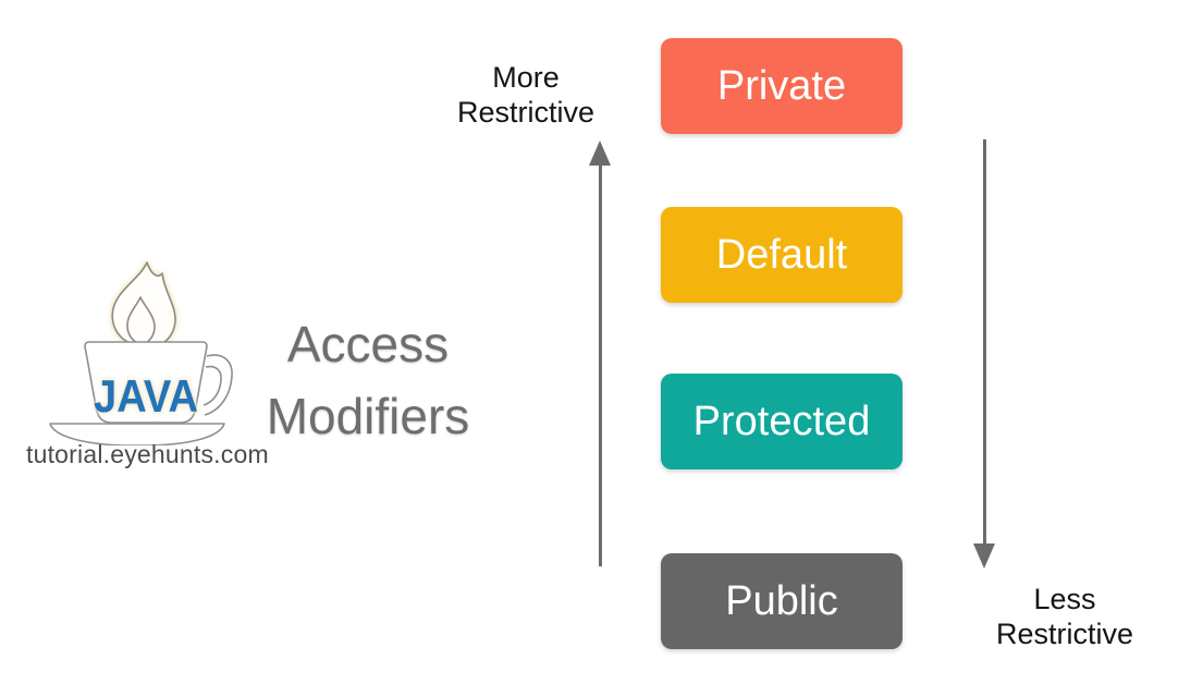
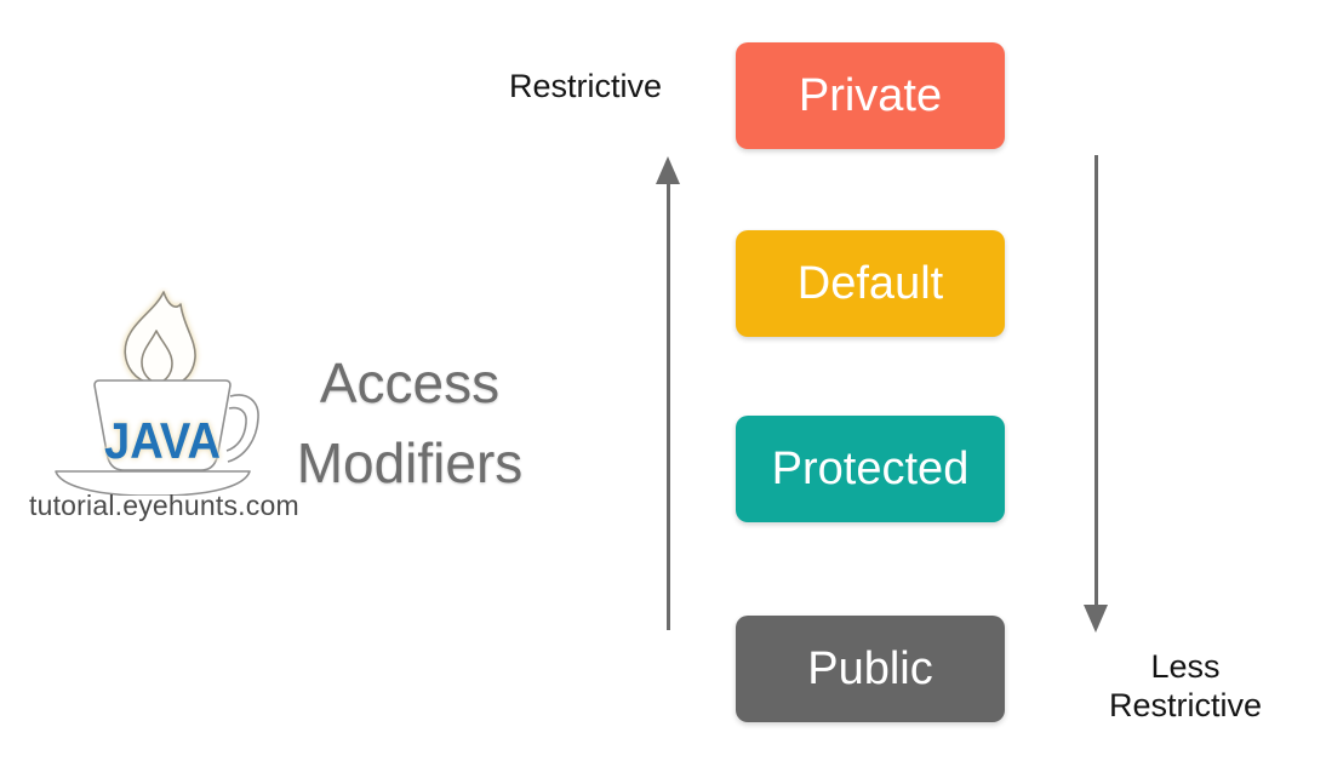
  JAVA
  tutorial.eyehunts.com
  Access
  Modifiers
- More
  Restrictive
  Less
  Restrictive
  Private
  Default
  Protected
  Public
